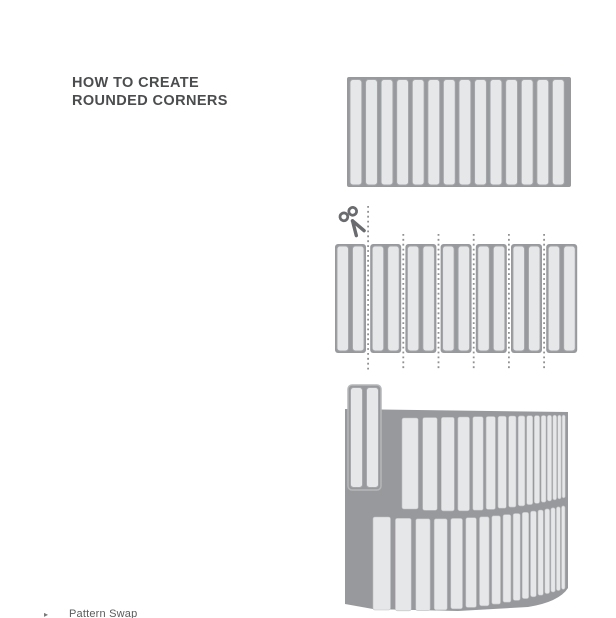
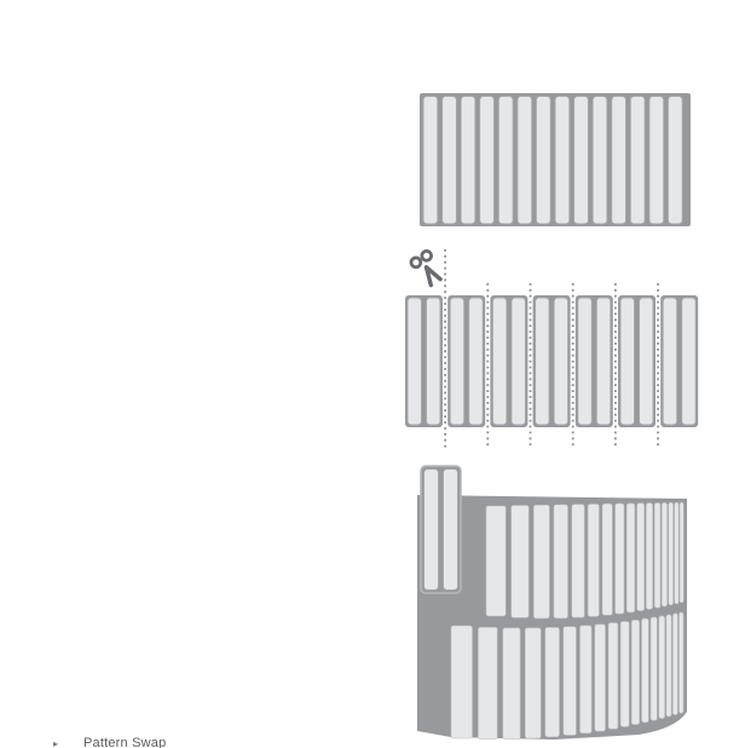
- HOW TO CREATE
- ROUNDED CORNERS
  ▸
  Pattern Swap
